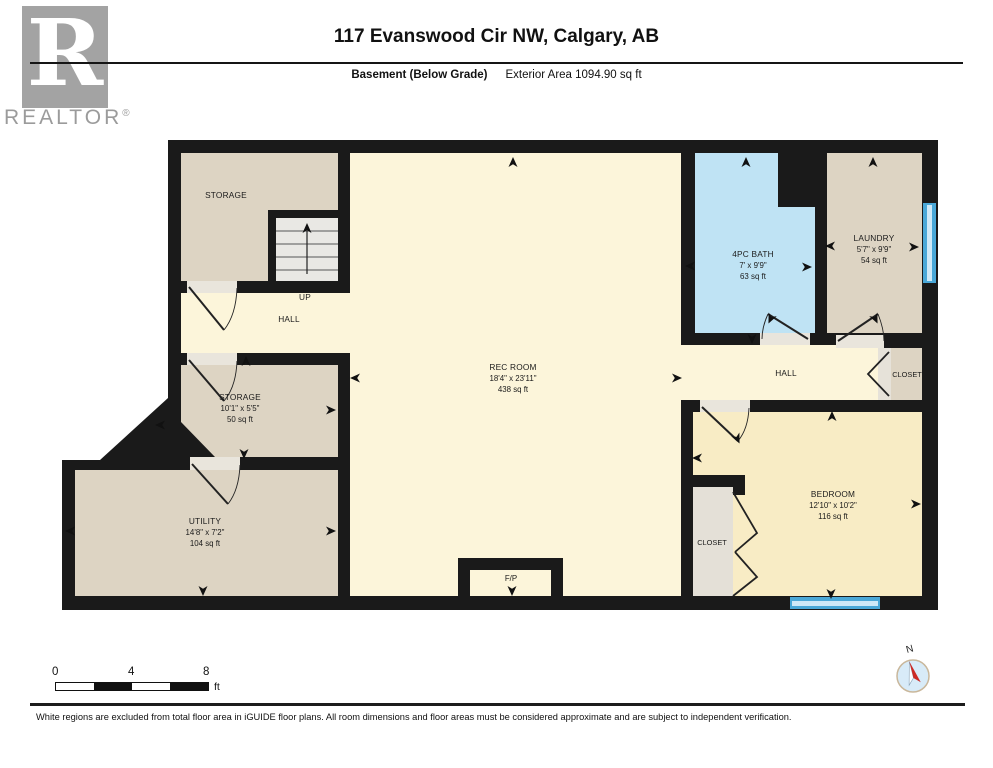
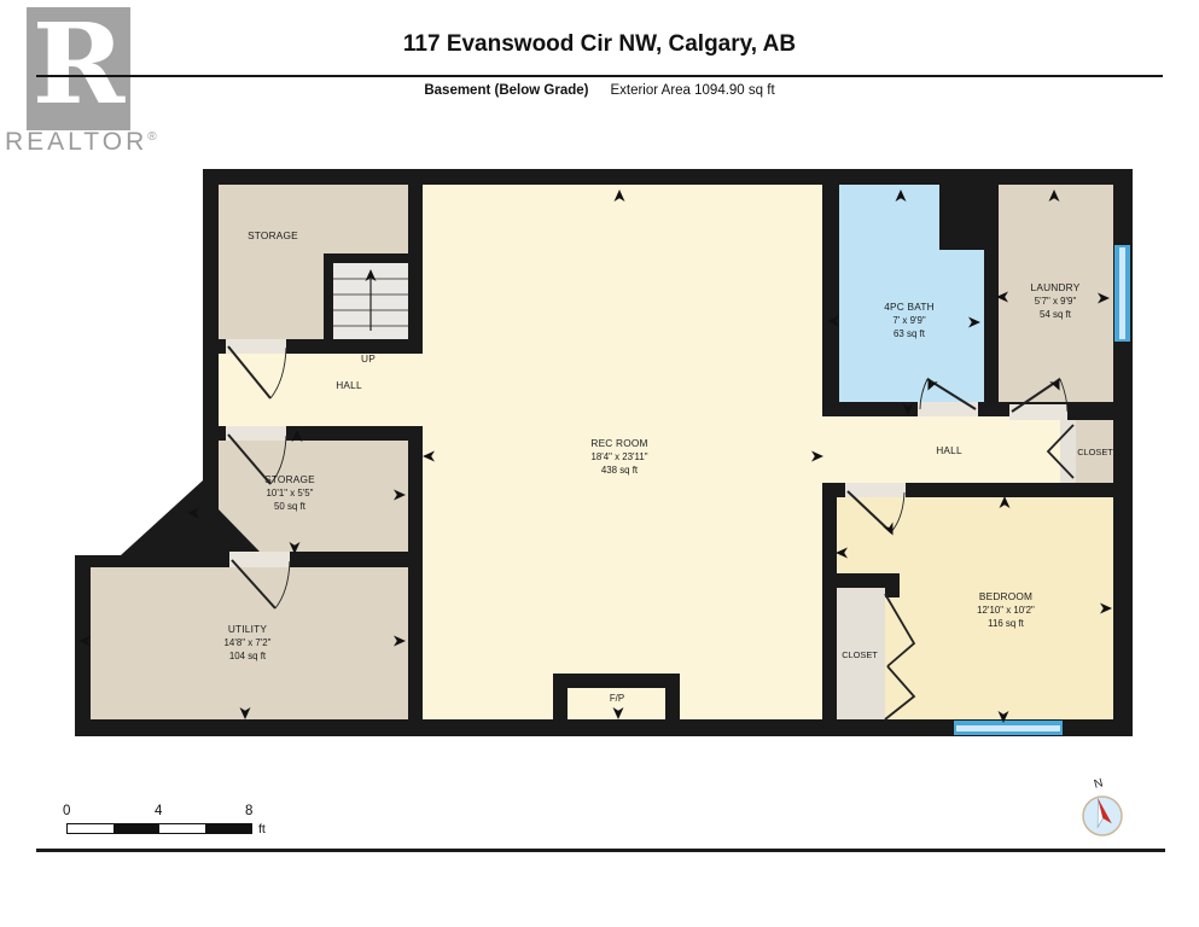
  R
  REALTOR®
  117 Evanswood Cir NW, Calgary, AB
  Basement (Below Grade) Exterior Area 1094.90 sq ft
  STORAGE
  UP
  HALL
  REC ROOM
  18'4" x 23'11"
  438 sq ft
  4PC BATH
  7' x 9'9"
  63 sq ft
  LAUNDRY
  5'7" x 9'9"
  54 sq ft
  CLOSET
  HALL
  STORAGE
  10'1" x 5'5"
  50 sq ft
  UTILITY
  14'8" x 7'2"
  104 sq ft
  BEDROOM
  12'10" x 10'2"
  116 sq ft
  CLOSET
  F/P
  0
  4
  8
  ft
- White regions are excluded from total floor area in iGUIDE floor plans. All room dimensions and floor areas must be considered approximate and are subject to independent verification.
